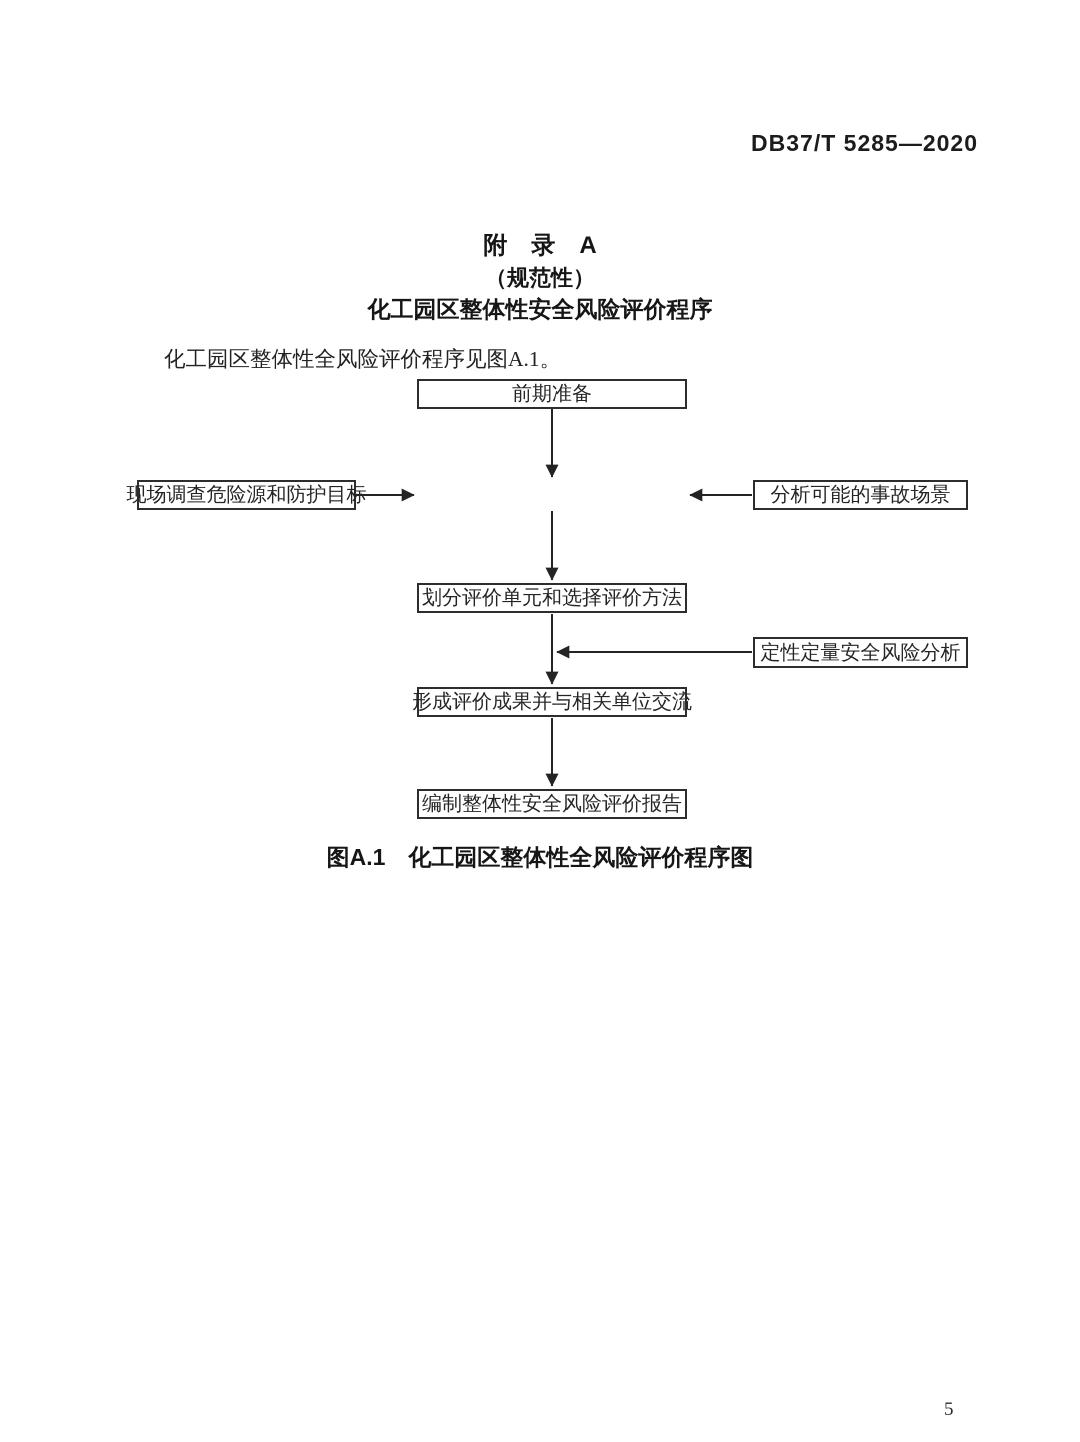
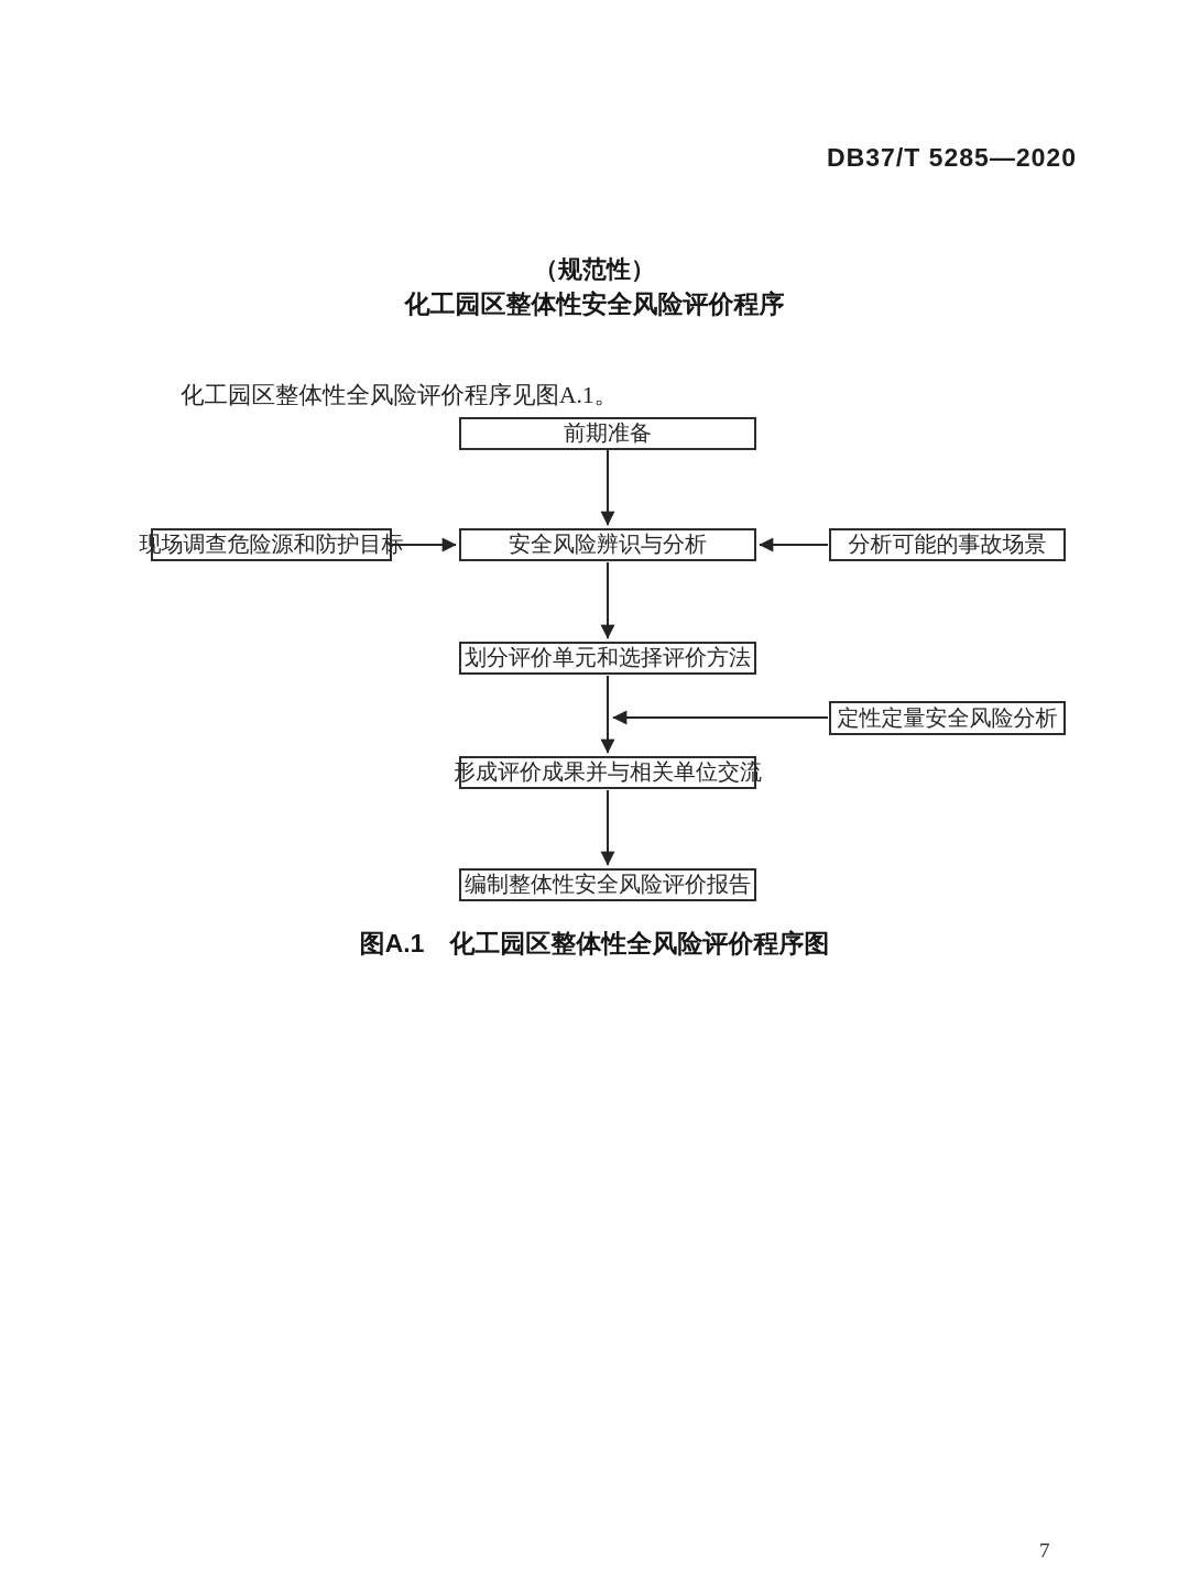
  DB37/T 5285—2020
- 附 录 A
  （规范性）
  化工园区整体性安全风险评价程序
  化工园区整体性全风险评价程序见图A.1。
  前期准备
  现场调查危险源和防护目标
+ 安全风险辨识与分析
  分析可能的事故场景
  划分评价单元和选择评价方法
  定性定量安全风险分析
  形成评价成果并与相关单位交流
  编制整体性安全风险评价报告
  图A.1 化工园区整体性全风险评价程序图
- 5
+ 7
